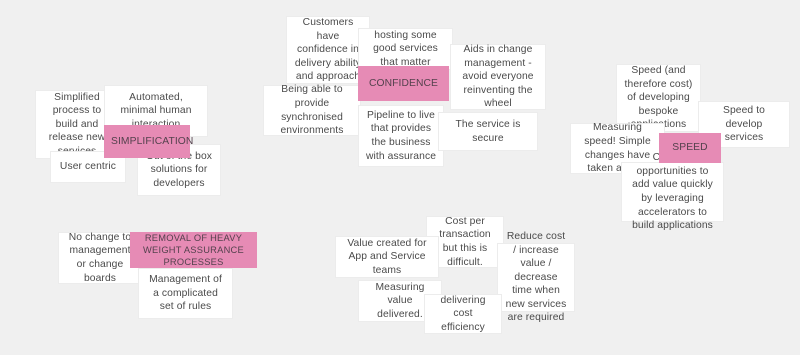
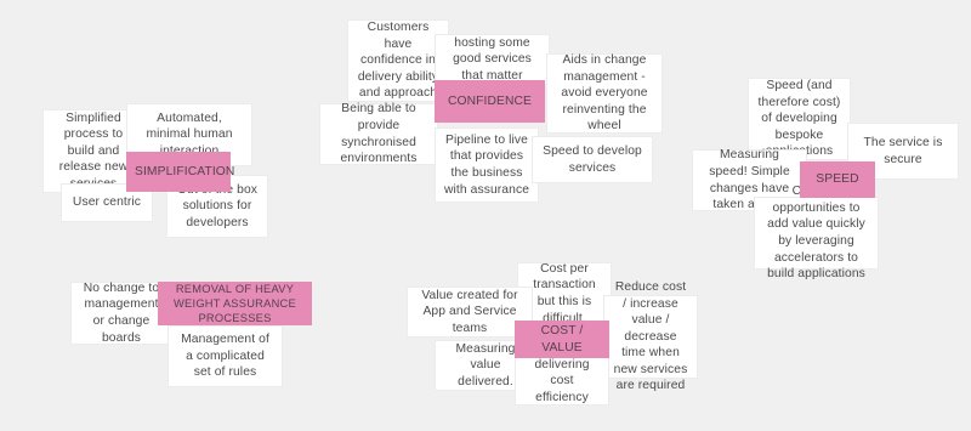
  Simplified process to build and release new
  User centric
  box solutions for developers
  SIMPLIFICATION
  Customers have confidence in delivery abilit and approac
  hosting some good services that matter
  Being able to provide synchronised environments
  Aids in change management - avoid everyone reinventing the wheel
  Pipeline to live that provides the business with assurance
- The service is secure
+ Speed to develop services
  CONFIDENCE
  Speed (and therefore cost) of developing bespoke tions
- Speed to develop services
+ The service is secure
  Measuring speed! Simple changes have taken a
  C opportunities to add value quickly by leveraging accelerators to build applications
  SPEED
  No change to managemen or change boards
  Management of a complicated set of rules
  REMOVAL OF HEAVY WEIGHT ASSURANCE PROCESSES
  Cost per transaction but this is difficult.
  Value created for App and Service teams
  Reduce cost / increase value / decrease time when new services are required
  Measuring value delivered.
  delivering cost efficiency
+ COST / VALUE
